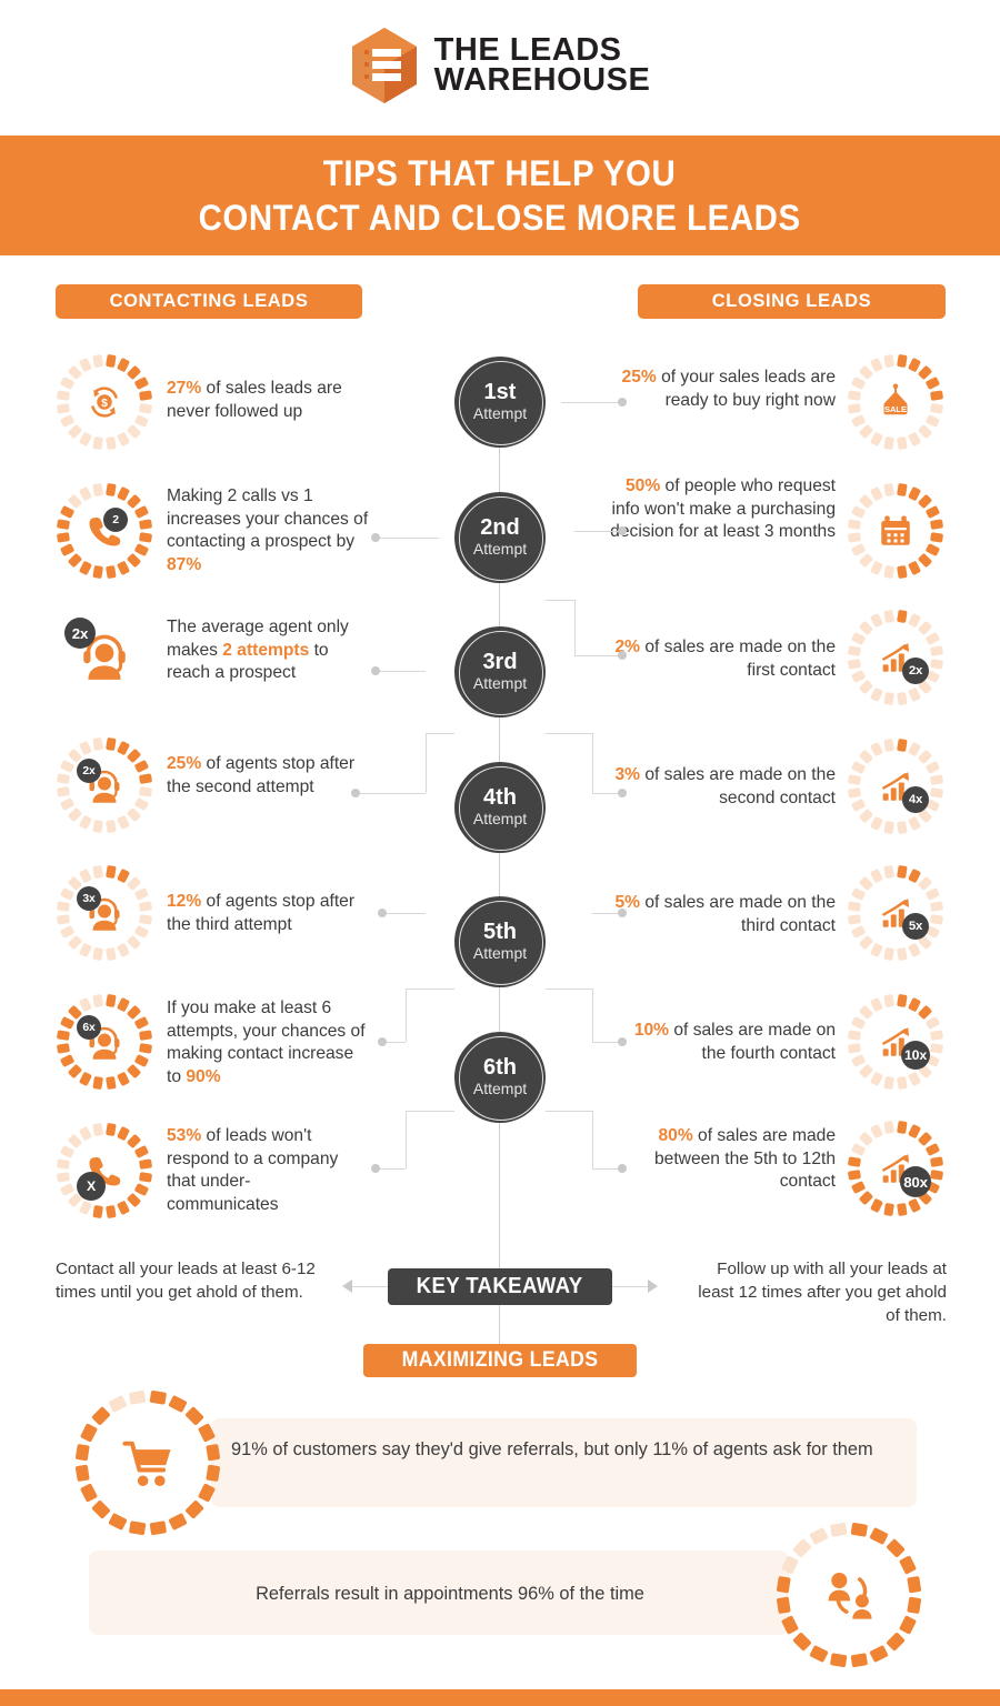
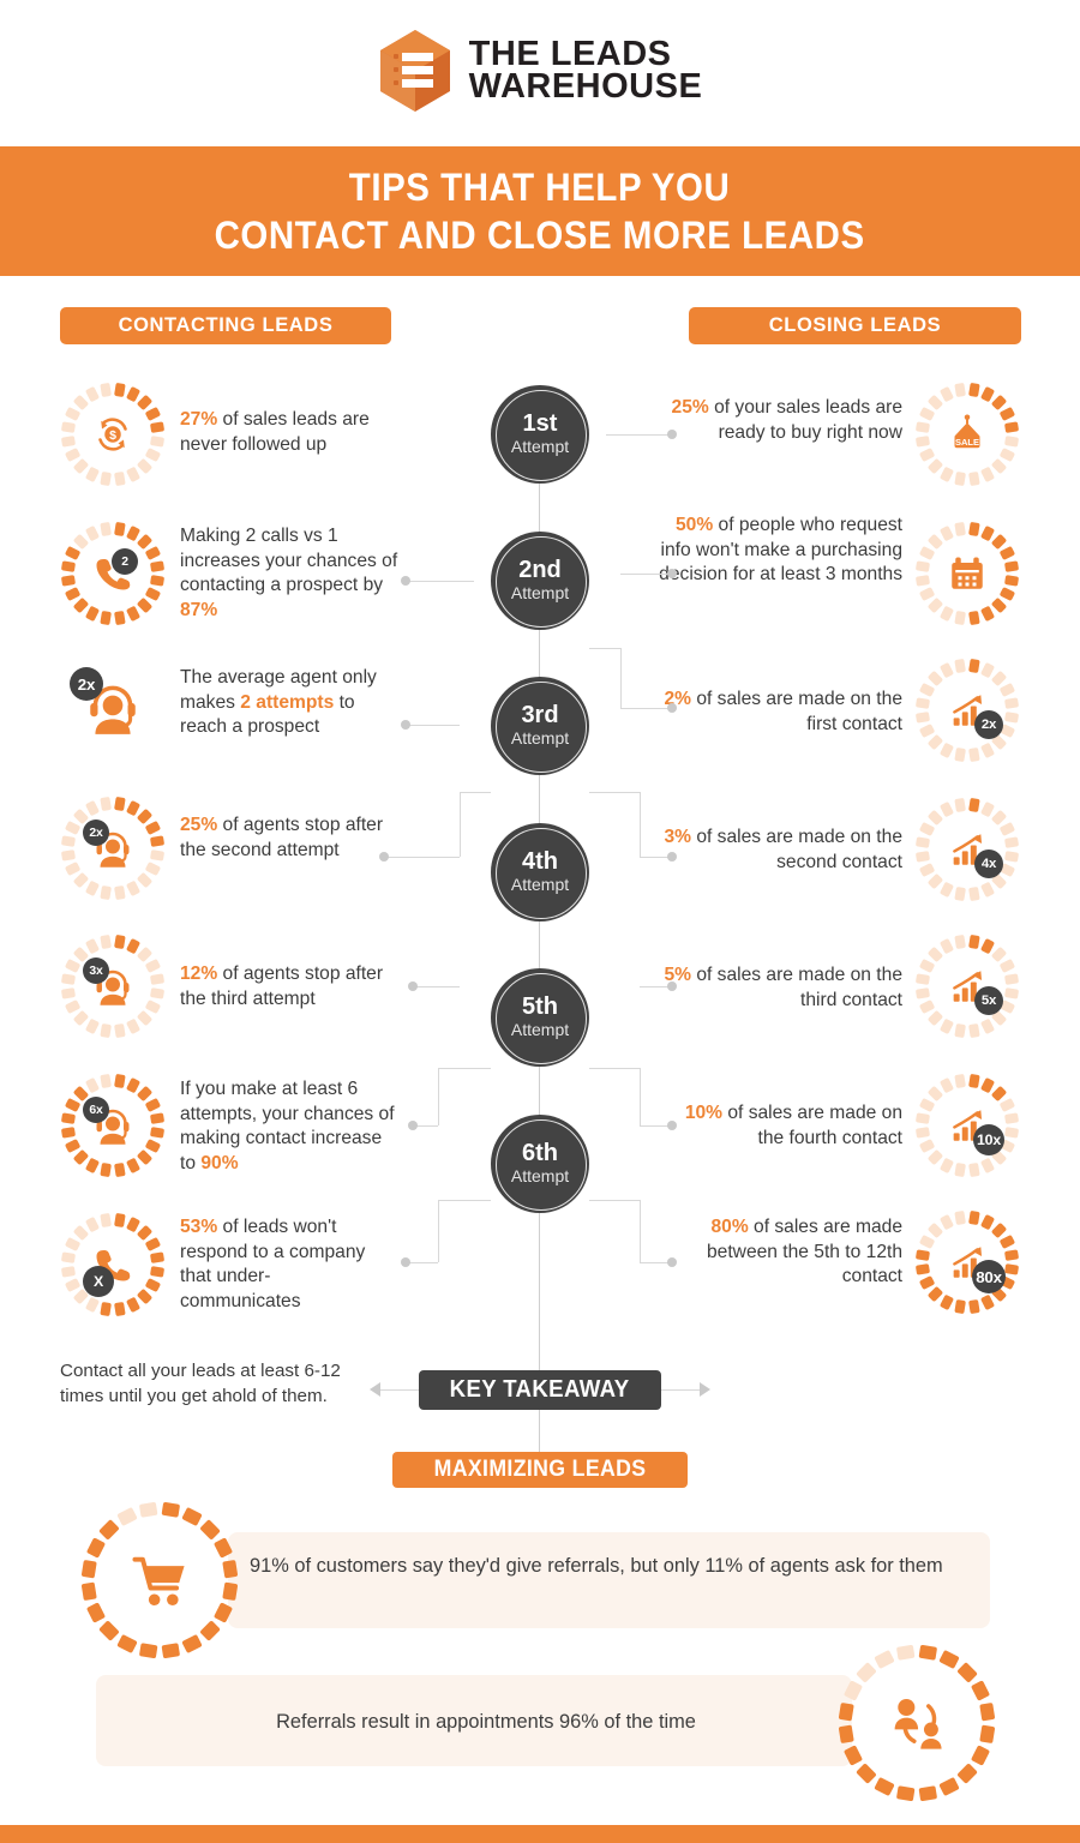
  THE LEADS
  WAREHOUSE
  TIPS THAT HELP YOU
  CONTACT AND CLOSE MORE LEADS
  CONTACTING LEADS
  CLOSING LEADS
  $
  27% of sales leads are never followed up
  2
  Making 2 calls vs 1 increases your chances of contacting a prospect by 87%
  2x
  The average agent only makes 2 attempts to reach a prospect
  2x
  25% of agents stop after the second attempt
  3x
  12% of agents stop after the third attempt
  6x
  If you make at least 6 attempts, your chances of making contact increase to 90%
  X
  53% of leads won't respond to a company that under-communicates
  SALE
  25% of your sales leads are ready to buy right now
  50% of people who request info won't make a purchasing cision for at least 3 months
  2x
  2% of sales are made on the first contact
  4x
  3% of sales are made on the second contact
  5x
  5% of sales are made on the third contact
  10x
  10% of sales are made on the fourth contact
  80x
  80% of sales are made between the 5th to 12th contact
  1st
  Attempt
  2nd
  Attempt
  3rd
  Attempt
  4th
  Attempt
  5th
  Attempt
  6th
  Attempt
  KEY TAKEAWAY
  Contact all your leads at least 6-12 times until you get ahold of them.
- Follow up with all your leads at least 12 times after you get ahold of them.
  MAXIMIZING LEADS
  91% of customers say they'd give referrals, but only 11% of agents ask for them
  Referrals result in appointments 96% of the time
